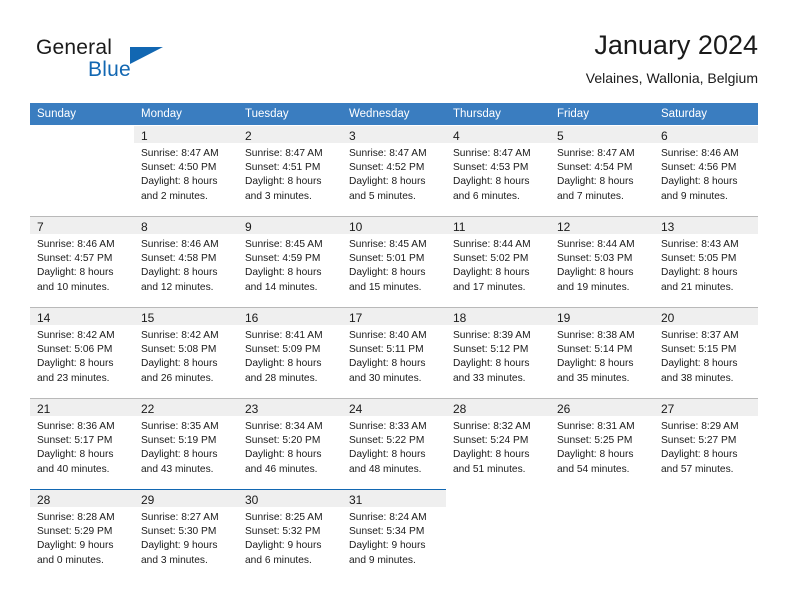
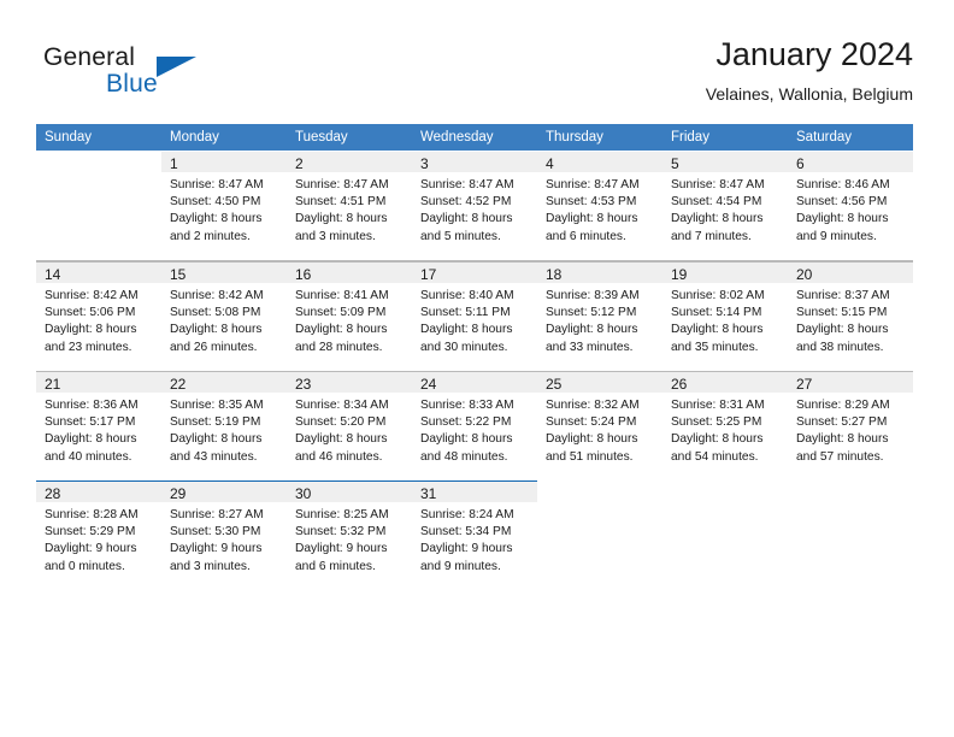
  General
  Blue
  January 2024
  Velaines, Wallonia, Belgium
  Sunday	Monday	Tuesday	Wednesday	Thursday	Friday	Saturday
  	1Sunrise: 8:47 AMSunset: 4:50 PMDaylight: 8 hoursand 2 minutes.	2Sunrise: 8:47 AMSunset: 4:51 PMDaylight: 8 hoursand 3 minutes.	3Sunrise: 8:47 AMSunset: 4:52 PMDaylight: 8 hoursand 5 minutes.	4Sunrise: 8:47 AMSunset: 4:53 PMDaylight: 8 hoursand 6 minutes.	5Sunrise: 8:47 AMSunset: 4:54 PMDaylight: 8 hoursand 7 minutes.	6Sunrise: 8:46 AMSunset: 4:56 PMDaylight: 8 hoursand 9 minutes.
- 7Sunrise: 8:46 AMSunset: 4:57 PMDaylight: 8 hoursand 10 minutes.	8Sunrise: 8:46 AMSunset: 4:58 PMDaylight: 8 hoursand 12 minutes.	9Sunrise: 8:45 AMSunset: 4:59 PMDaylight: 8 hoursand 14 minutes.	10Sunrise: 8:45 AMSunset: 5:01 PMDaylight: 8 hoursand 15 minutes.	11Sunrise: 8:44 AMSunset: 5:02 PMDaylight: 8 hoursand 17 minutes.	12Sunrise: 8:44 AMSunset: 5:03 PMDaylight: 8 hoursand 19 minutes.	13Sunrise: 8:43 AMSunset: 5:05 PMDaylight: 8 hoursand 21 minutes.
- 14Sunrise: 8:42 AMSunset: 5:06 PMDaylight: 8 hoursand 23 minutes.	15Sunrise: 8:42 AMSunset: 5:08 PMDaylight: 8 hoursand 26 minutes.	16Sunrise: 8:41 AMSunset: 5:09 PMDaylight: 8 hoursand 28 minutes.	17Sunrise: 8:40 AMSunset: 5:11 PMDaylight: 8 hoursand 30 minutes.	18Sunrise: 8:39 AMSunset: 5:12 PMDaylight: 8 hoursand 33 minutes.	19Sunrise: 8:38 AMSunset: 5:14 PMDaylight: 8 hoursand 35 minutes.	20Sunrise: 8:37 AMSunset: 5:15 PMDaylight: 8 hoursand 38 minutes.
+ 14Sunrise: 8:42 AMSunset: 5:06 PMDaylight: 8 hoursand 23 minutes.	15Sunrise: 8:42 AMSunset: 5:08 PMDaylight: 8 hoursand 26 minutes.	16Sunrise: 8:41 AMSunset: 5:09 PMDaylight: 8 hoursand 28 minutes.	17Sunrise: 8:40 AMSunset: 5:11 PMDaylight: 8 hoursand 30 minutes.	18Sunrise: 8:39 AMSunset: 5:12 PMDaylight: 8 hoursand 33 minutes.	19Sunrise: 8:02 AMSunset: 5:14 PMDaylight: 8 hoursand 35 minutes.	20Sunrise: 8:37 AMSunset: 5:15 PMDaylight: 8 hoursand 38 minutes.
- 21Sunrise: 8:36 AMSunset: 5:17 PMDaylight: 8 hoursand 40 minutes.	22Sunrise: 8:35 AMSunset: 5:19 PMDaylight: 8 hoursand 43 minutes.	23Sunrise: 8:34 AMSunset: 5:20 PMDaylight: 8 hoursand 46 minutes.	24Sunrise: 8:33 AMSunset: 5:22 PMDaylight: 8 hoursand 48 minutes.	28Sunrise: 8:32 AMSunset: 5:24 PMDaylight: 8 hoursand 51 minutes.	26Sunrise: 8:31 AMSunset: 5:25 PMDaylight: 8 hoursand 54 minutes.	27Sunrise: 8:29 AMSunset: 5:27 PMDaylight: 8 hoursand 57 minutes.
+ 21Sunrise: 8:36 AMSunset: 5:17 PMDaylight: 8 hoursand 40 minutes.	22Sunrise: 8:35 AMSunset: 5:19 PMDaylight: 8 hoursand 43 minutes.	23Sunrise: 8:34 AMSunset: 5:20 PMDaylight: 8 hoursand 46 minutes.	24Sunrise: 8:33 AMSunset: 5:22 PMDaylight: 8 hoursand 48 minutes.	25Sunrise: 8:32 AMSunset: 5:24 PMDaylight: 8 hoursand 51 minutes.	26Sunrise: 8:31 AMSunset: 5:25 PMDaylight: 8 hoursand 54 minutes.	27Sunrise: 8:29 AMSunset: 5:27 PMDaylight: 8 hoursand 57 minutes.
  28Sunrise: 8:28 AMSunset: 5:29 PMDaylight: 9 hoursand 0 minutes.	29Sunrise: 8:27 AMSunset: 5:30 PMDaylight: 9 hoursand 3 minutes.	30Sunrise: 8:25 AMSunset: 5:32 PMDaylight: 9 hoursand 6 minutes.	31Sunrise: 8:24 AMSunset: 5:34 PMDaylight: 9 hoursand 9 minutes.
